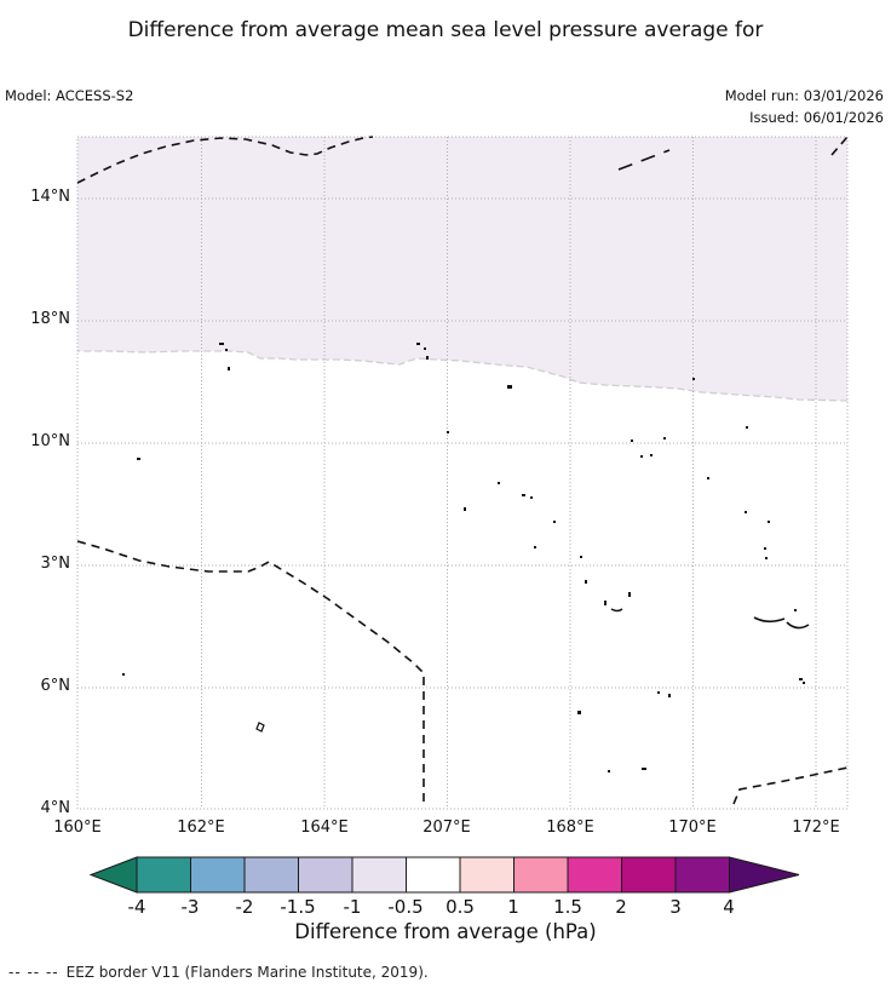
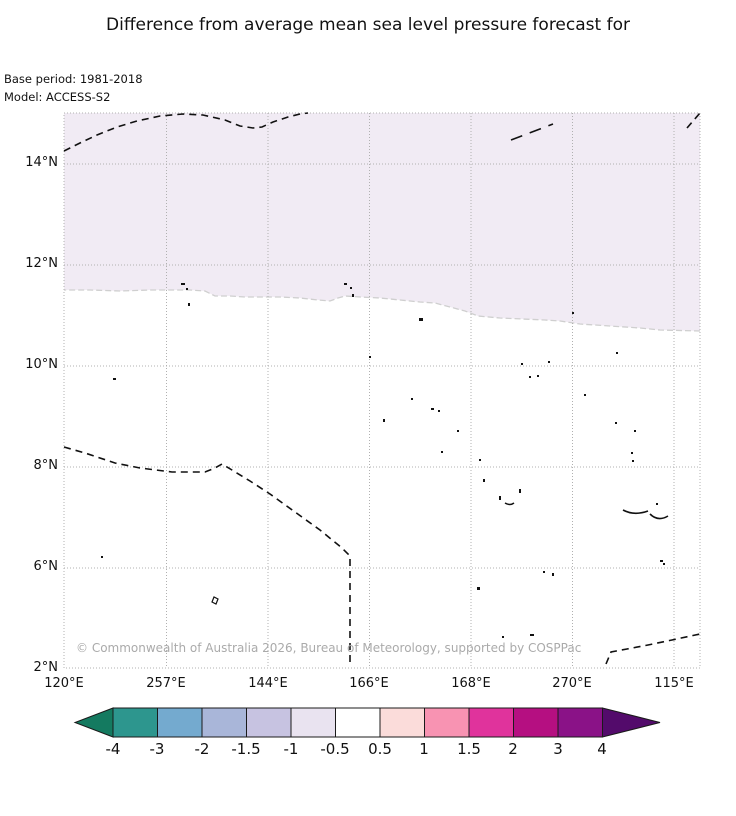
- Difference from average mean sea level pressure average for
+ Difference from average mean sea level pressure forecast for
+ Base period: 1981-2018
  Model: ACCESS-S2
- Model run: 03/01/2026
- Issued: 06/01/2026
  14°N
- 18°N
+ 12°N
  10°N
- 3°N
+ 8°N
  6°N
- 4°N
+ 2°N
- 160°E
+ 120°E
- 162°E
+ 257°E
- 164°E
+ 144°E
- 207°E
+ 166°E
  168°E
- 170°E
+ 270°E
- 172°E
+ 115°E
+ © Commonwealth of Australia 2026, Bureau of Meteorology, supported by COSPPac
  -4
  -3
  -2
  -1.5
  -1
  -0.5
  0.5
  1
  1.5
  2
  3
  4
- Difference from average (hPa)
- -- -- -- EEZ border V11 (Flanders Marine Institute, 2019).
